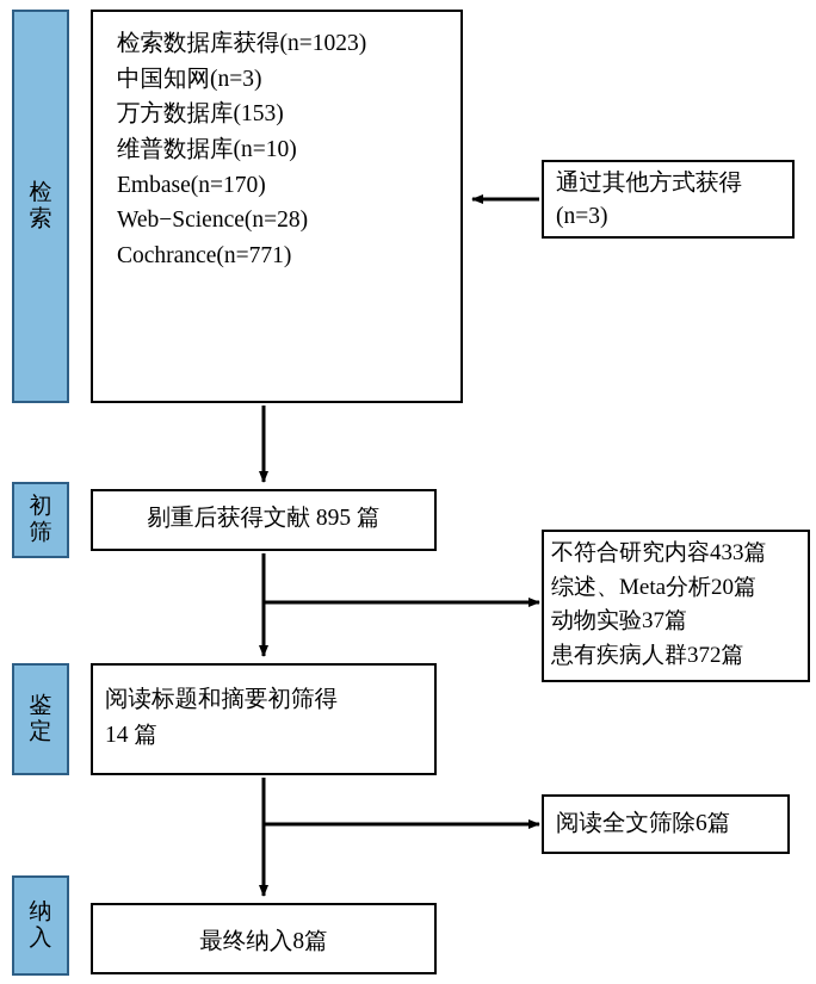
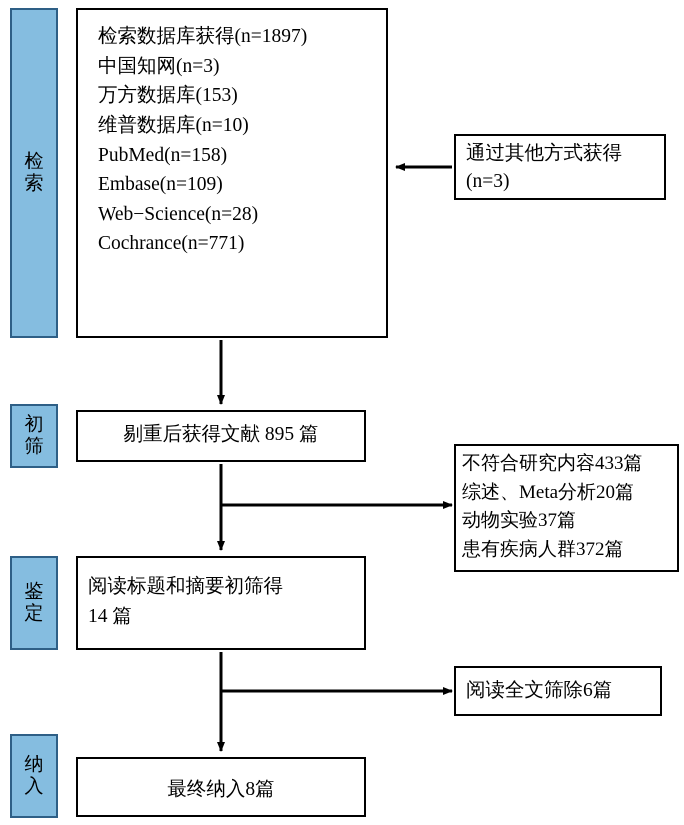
  检索
- 检索数据库获得(n=1023)
+ 检索数据库获得(n=1897)
  中国知网(n=3)
  万方数据库(153)
  维普数据库(n=10)
+ PubMed(n=158)
- Embase(n=170)
+ Embase(n=109)
  Web−Science(n=28)
  Cochrance(n=771)
  通过其他方式获得
  (n=3)
  初筛
  剔重后获得文献 895 篇
  不符合研究内容433篇
  综述、Meta分析20篇
  动物实验37篇
  患有疾病人群372篇
  鉴定
  阅读标题和摘要初筛得
  14 篇
  阅读全文筛除6篇
  纳入
  最终纳入8篇
